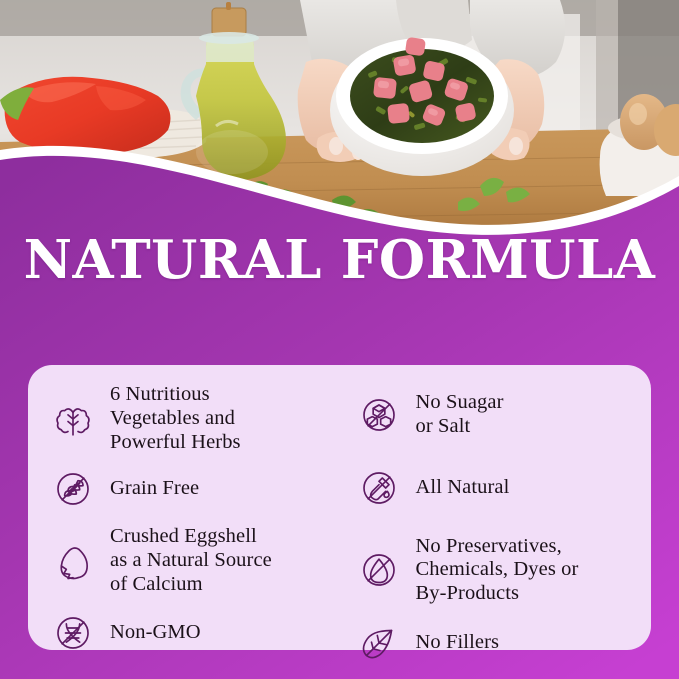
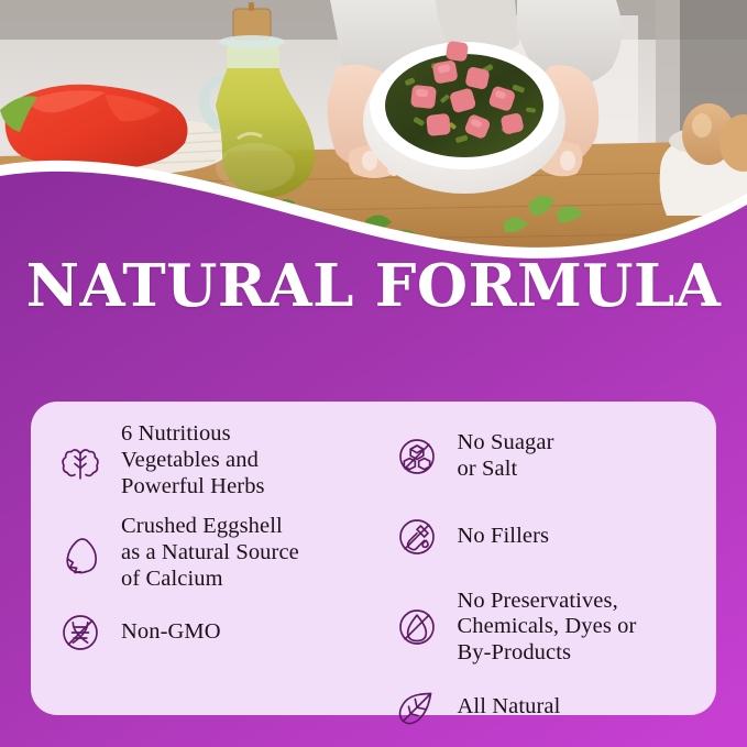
  NATURAL FORMULA
  6 Nutritious
  Vegetables and
  Powerful Herbs
- Grain Free
  Crushed Eggshell
  as a Natural Source
  of Calcium
  Non-GMO
  No Suagar
  or Salt
- All Natural
+ No Fillers
  No Preservatives,
  Chemicals, Dyes or
  By-Products
- No Fillers
+ All Natural
